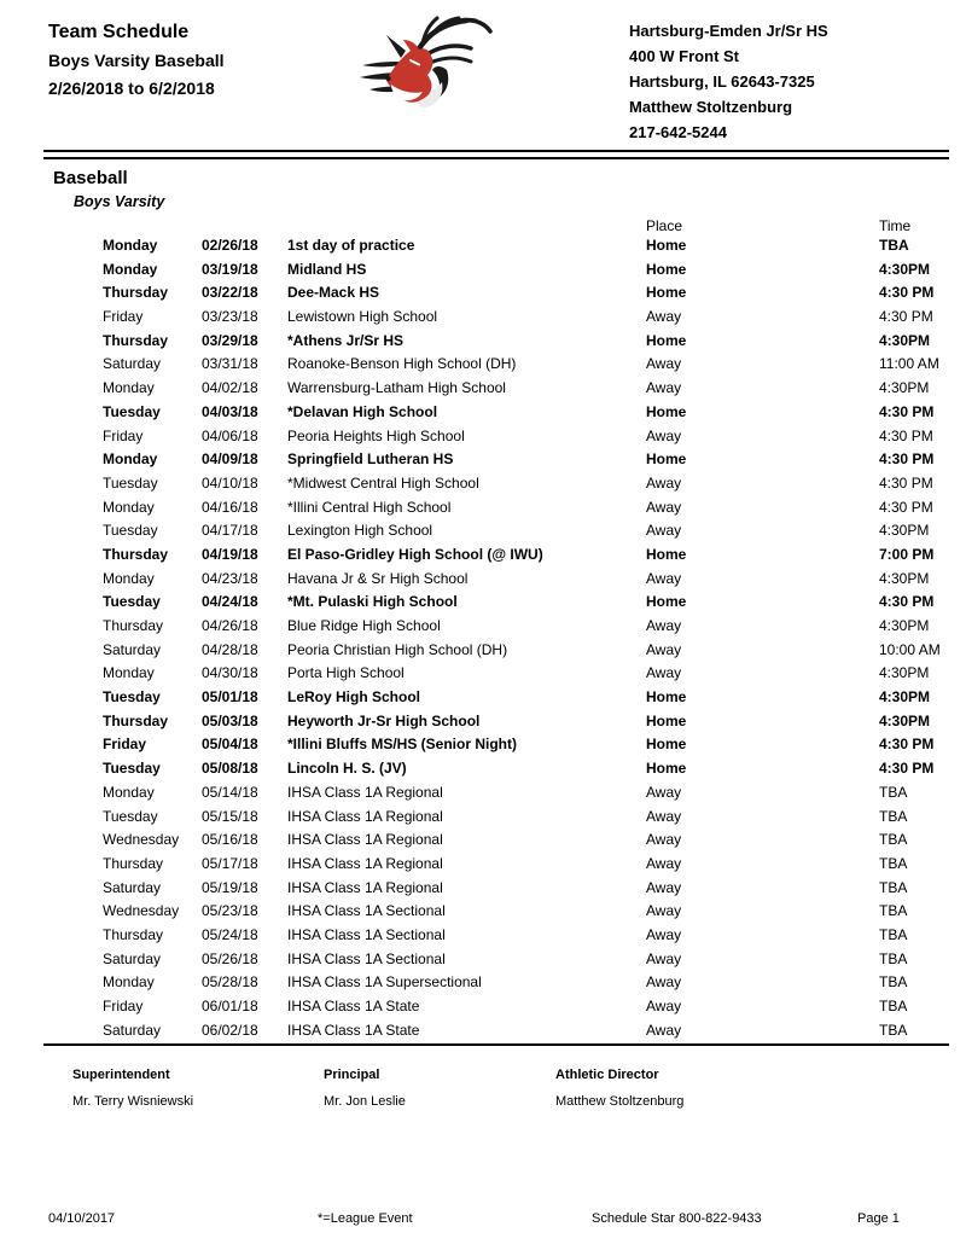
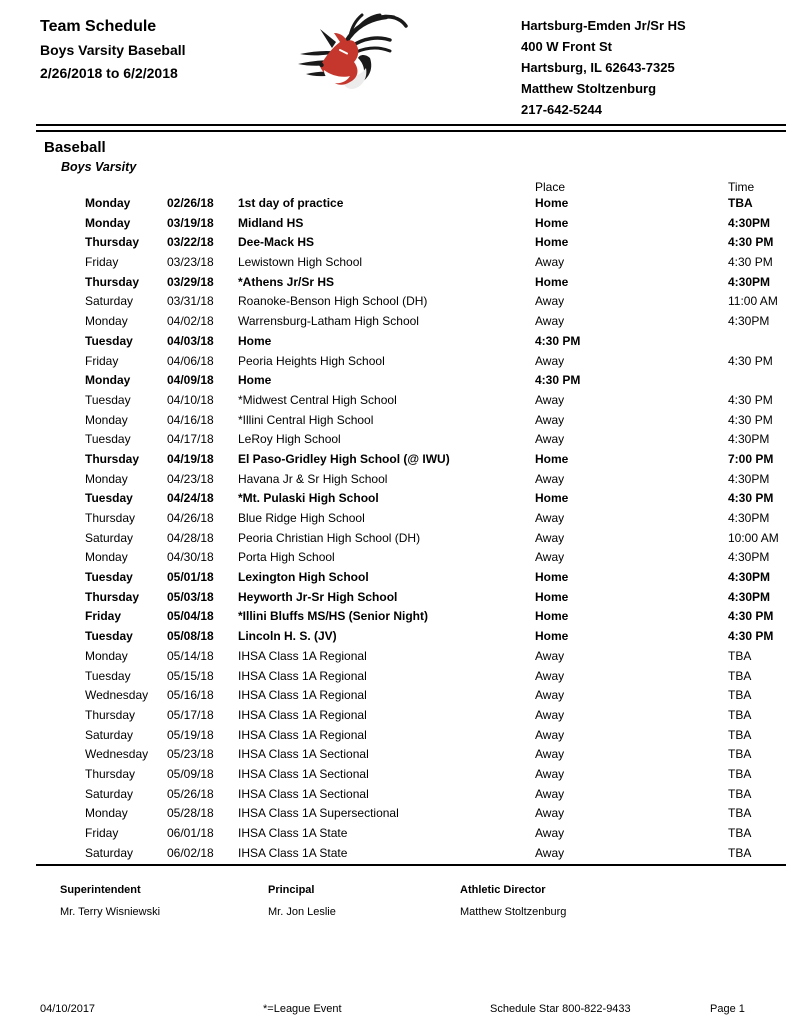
  Team Schedule
  Boys Varsity Baseball
  2/26/2018 to 6/2/2018
  Hartsburg-Emden Jr/Sr HS
  400 W Front St
  Hartsburg, IL 62643-7325
  Matthew Stoltzenburg
  217-642-5244
  Baseball
  Boys Varsity
  Place
  Time
  Monday
  02/26/18
  1st day of practice
  Home
  TBA
  Monday
  03/19/18
  Midland HS
  Home
  4:30PM
  Thursday
  03/22/18
  Dee-Mack HS
  Home
  4:30 PM
  Friday
  03/23/18
  Lewistown High School
  Away
  4:30 PM
  Thursday
  03/29/18
  *Athens Jr/Sr HS
  Home
  4:30PM
  Saturday
  03/31/18
  Roanoke-Benson High School (DH)
  Away
  11:00 AM
  Monday
  04/02/18
  Warrensburg-Latham High School
  Away
  4:30PM
  Tuesday
  04/03/18
- *Delavan High School
  Home
  4:30 PM
  Friday
  04/06/18
  Peoria Heights High School
  Away
  4:30 PM
  Monday
  04/09/18
- Springfield Lutheran HS
  Home
  4:30 PM
  Tuesday
  04/10/18
  *Midwest Central High School
  Away
  4:30 PM
  Monday
  04/16/18
  *Illini Central High School
  Away
  4:30 PM
  Tuesday
  04/17/18
- Lexington High School
+ LeRoy High School
  Away
  4:30PM
  Thursday
  04/19/18
  El Paso-Gridley High School (@ IWU)
  Home
  7:00 PM
  Monday
  04/23/18
  Havana Jr & Sr High School
  Away
  4:30PM
  Tuesday
  04/24/18
  *Mt. Pulaski High School
  Home
  4:30 PM
  Thursday
  04/26/18
  Blue Ridge High School
  Away
  4:30PM
  Saturday
  04/28/18
  Peoria Christian High School (DH)
  Away
  10:00 AM
  Monday
  04/30/18
  Porta High School
  Away
  4:30PM
  Tuesday
  05/01/18
- LeRoy High School
+ Lexington High School
  Home
  4:30PM
  Thursday
  05/03/18
  Heyworth Jr-Sr High School
  Home
  4:30PM
  Friday
  05/04/18
  *Illini Bluffs MS/HS (Senior Night)
  Home
  4:30 PM
  Tuesday
  05/08/18
  Lincoln H. S. (JV)
  Home
  4:30 PM
  Monday
  05/14/18
  IHSA Class 1A Regional
  Away
  TBA
  Tuesday
  05/15/18
  IHSA Class 1A Regional
  Away
  TBA
  Wednesday
  05/16/18
  IHSA Class 1A Regional
  Away
  TBA
  Thursday
  05/17/18
  IHSA Class 1A Regional
  Away
  TBA
  Saturday
  05/19/18
  IHSA Class 1A Regional
  Away
  TBA
  Wednesday
  05/23/18
  IHSA Class 1A Sectional
  Away
  TBA
  Thursday
- 05/24/18
+ 05/09/18
  IHSA Class 1A Sectional
  Away
  TBA
  Saturday
  05/26/18
  IHSA Class 1A Sectional
  Away
  TBA
  Monday
  05/28/18
  IHSA Class 1A Supersectional
  Away
  TBA
  Friday
  06/01/18
  IHSA Class 1A State
  Away
  TBA
  Saturday
  06/02/18
  IHSA Class 1A State
  Away
  TBA
  Superintendent
  Mr. Terry Wisniewski
  Principal
  Mr. Jon Leslie
  Athletic Director
  Matthew Stoltzenburg
  04/10/2017
  *=League Event
  Schedule Star 800-822-9433
  Page 1
